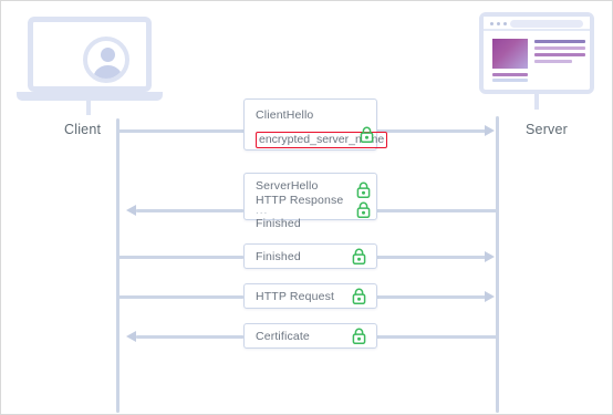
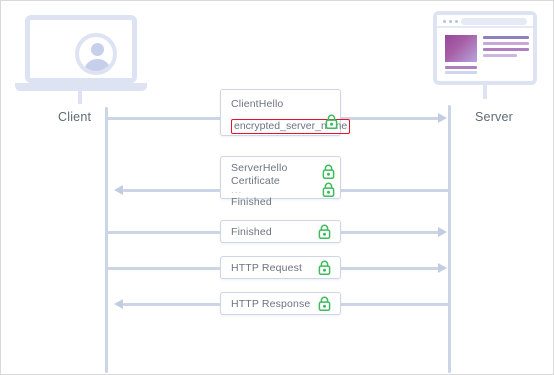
  Client
  Server
  ClientHello
  encrypted_server_ne
  ServerHello
- HTTP Response
+ Certificate
  ...
  Finished
  Finished
  HTTP Request
- Certificate
+ HTTP Response
